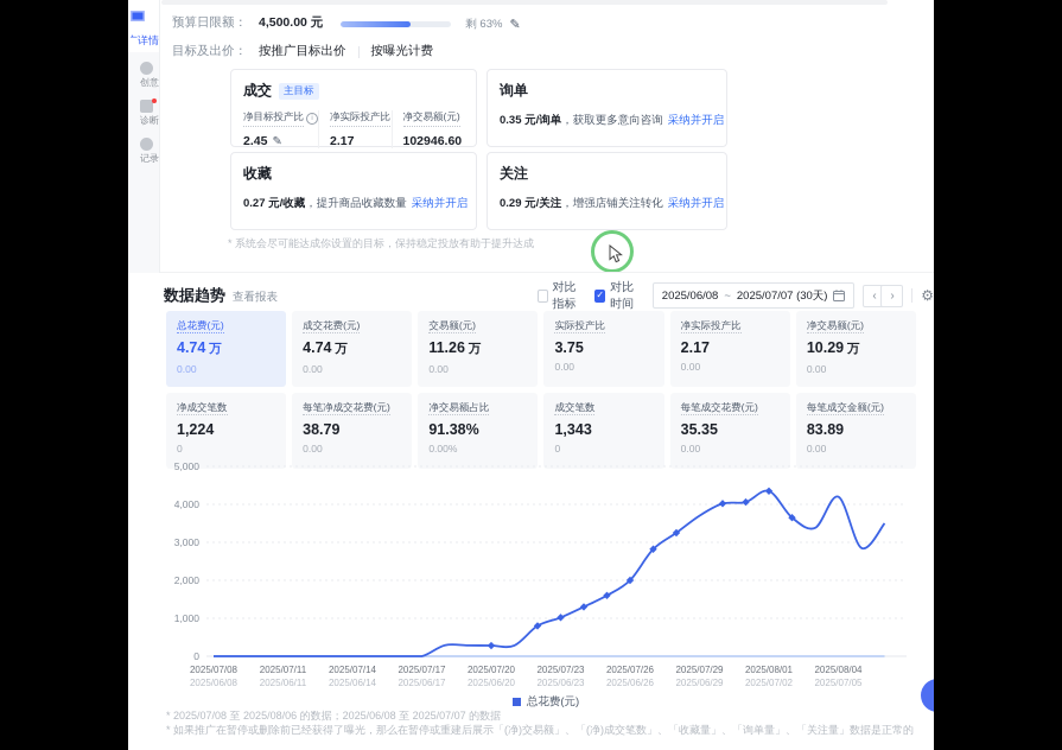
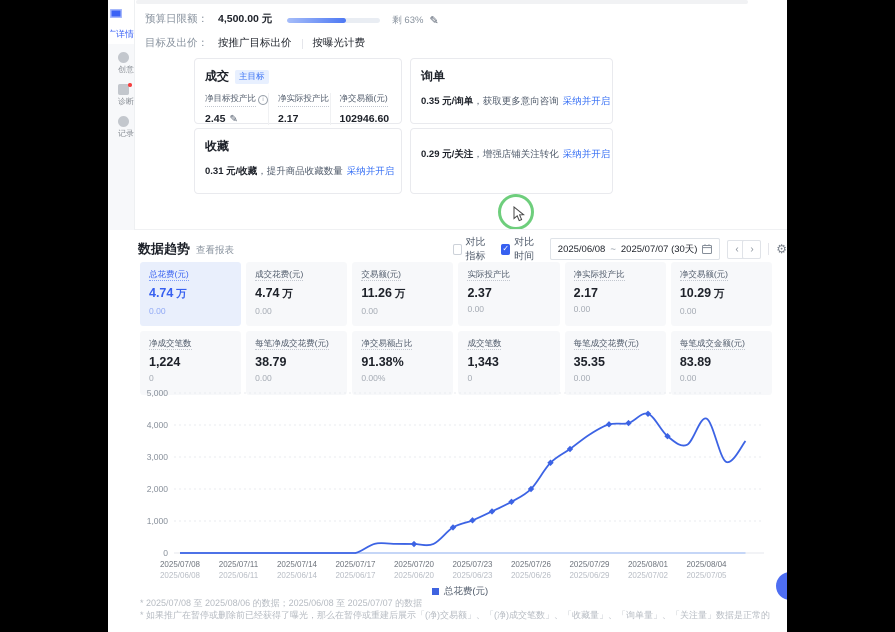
  广详情
  创意
  诊断
  记录
  预算日限额：
  4,500.00 元
  剩 63%
  ✎
  目标及出价：
  按推广目标出价
  按曝光计费
  成交
  主目标
  净目标投产比
  2.45
  ✎
  净实际投产比
  2.17
  净交易额(元)
  102946.60
  询单
  0.35 元/询单，获取更多意向咨询 采纳并开启
  收藏
- 0.27 元/收藏，提升商品收藏数量 采纳并开启
+ 0.31 元/收藏，提升商品收藏数量 采纳并开启
- 关注
  0.29 元/关注，增强店铺关注转化 采纳并开启
- * 系统会尽可能达成你设置的目标，保持稳定投放有助于提升达成
  数据趋势
  查看报表
  对比指标
  ✓
  对比时间
  2025/06/08
  ~
  2025/07/07 (30天)
  ‹
  ›
  ⚙
  总花费(元)
  4.74 万
  0.00
  成交花费(元)
  4.74 万
  0.00
  交易额(元)
  11.26 万
  0.00
  实际投产比
- 3.75
+ 2.37
  0.00
  净实际投产比
  2.17
  0.00
  净交易额(元)
  10.29 万
  0.00
  净成交笔数
  1,224
  0
  每笔净成交花费(元)
  38.79
  0.00
  净交易额占比
  91.38%
  0.00%
  成交笔数
  1,343
  0
  每笔成交花费(元)
  35.35
  0.00
  每笔成交金额(元)
  83.89
  0.00
  0
  1,000
  2,000
  3,000
  4,000
  5,000
  2025/07/08
  2025/06/08
  2025/07/11
  2025/06/11
  2025/07/14
  2025/06/14
  2025/07/17
  2025/06/17
  2025/07/20
  2025/06/20
  2025/07/23
  2025/06/23
  2025/07/26
  2025/06/26
  2025/07/29
  2025/06/29
  2025/08/01
  2025/07/02
  2025/08/04
  2025/07/05
  总花费(元)
  * 2025/07/08 至 2025/08/06 的数据；2025/06/08 至 2025/07/07 的数据
  * 如果推广在暂停或删除前已经获得了曝光，那么在暂停或重建后展示「(净)交易额」、「(净)成交笔数」、「收藏量」、「询单量」、「关注量」数据是正常的
